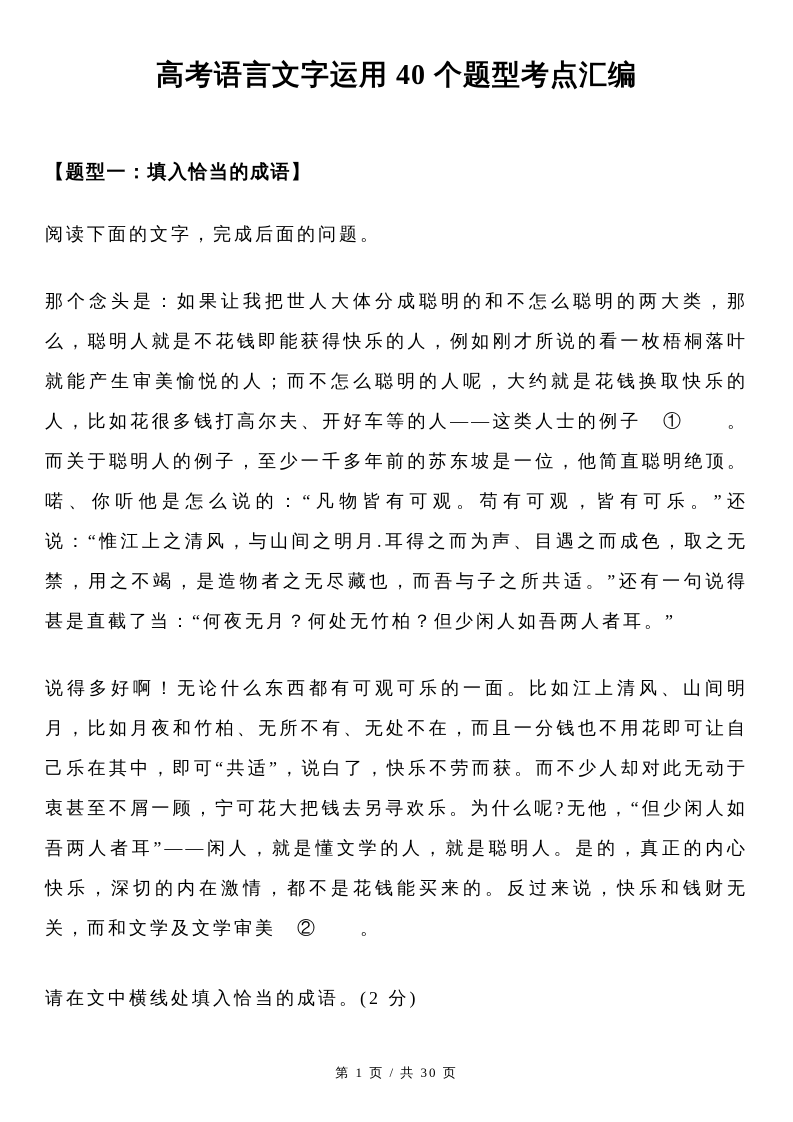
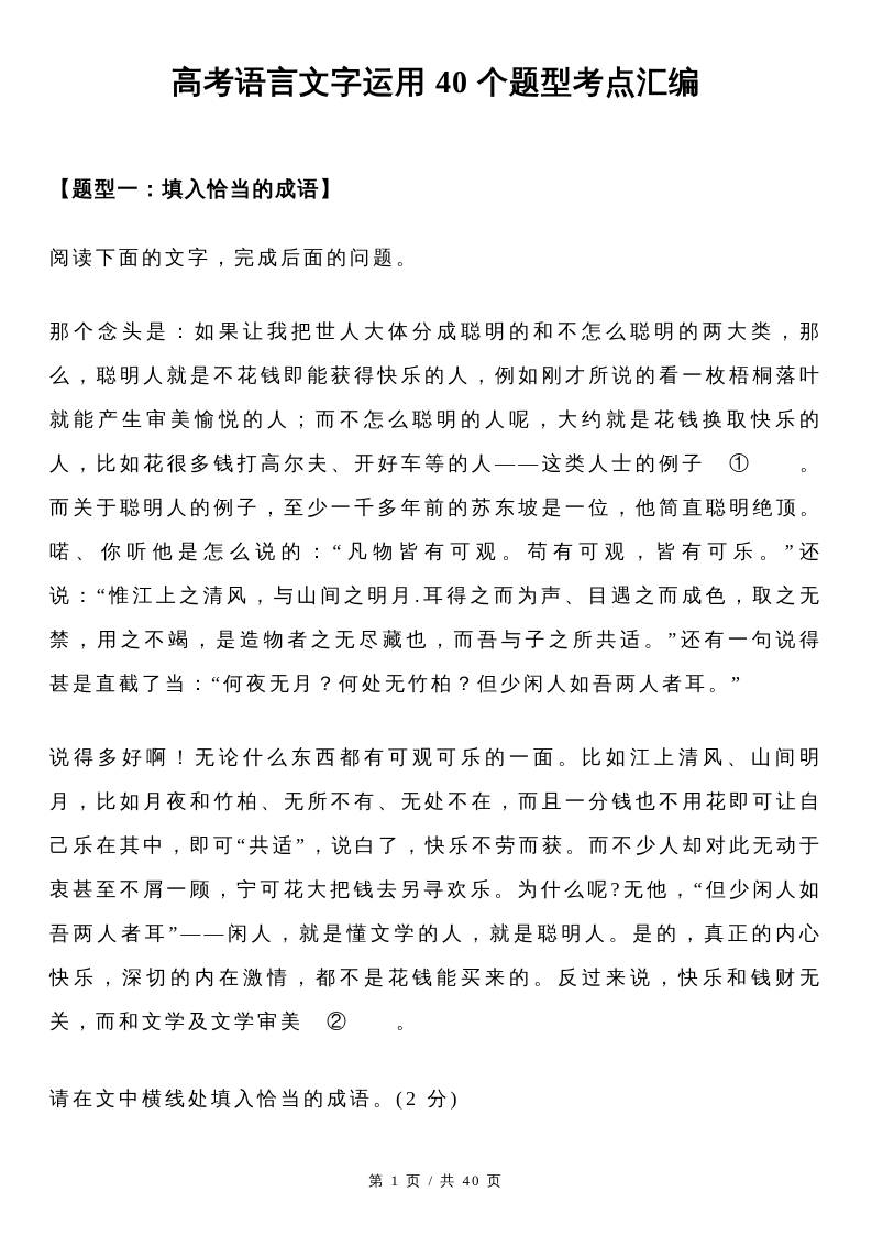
  高考语言文字运用 40 个题型考点汇编
  【题型一：填入恰当的成语】
  阅读下面的文字，完成后面的问题。
  那个念头是：如果让我把世人大体分成聪明的和不怎么聪明的两大类，那么，聪明人就是不花钱即能获得快乐的人，例如刚才所说的看一枚梧桐落叶就能产生审美愉悦的人；而不怎么聪明的人呢，大约就是花钱换取快乐的人，比如花很多钱打高尔夫、开好车等的人——这类人士的例子 ① 。而关于聪明人的例子，至少一千多年前的苏东坡是一位，他简直聪明绝顶。喏、你听他是怎么说的：“凡物皆有可观。苟有可观，皆有可乐。”还说：“惟江上之清风，与山间之明月.耳得之而为声、目遇之而成色，取之无禁，用之不竭，是造物者之无尽藏也，而吾与子之所共适。”还有一句说得甚是直截了当：“何夜无月？何处无竹柏？但少闲人如吾两人者耳。”
  说得多好啊！无论什么东西都有可观可乐的一面。比如江上清风、山间明月，比如月夜和竹柏、无所不有、无处不在，而且一分钱也不用花即可让自己乐在其中，即可“共适”，说白了，快乐不劳而获。而不少人却对此无动于衷甚至不屑一顾，宁可花大把钱去另寻欢乐。为什么呢?无他，“但少闲人如吾两人者耳”——闲人，就是懂文学的人，就是聪明人。是的，真正的内心快乐，深切的内在激情，都不是花钱能买来的。反过来说，快乐和钱财无关，而和文学及文学审美 ② 。
  请在文中横线处填入恰当的成语。(2 分)
- 第 1 页 / 共 30 页
+ 第 1 页 / 共 40 页
